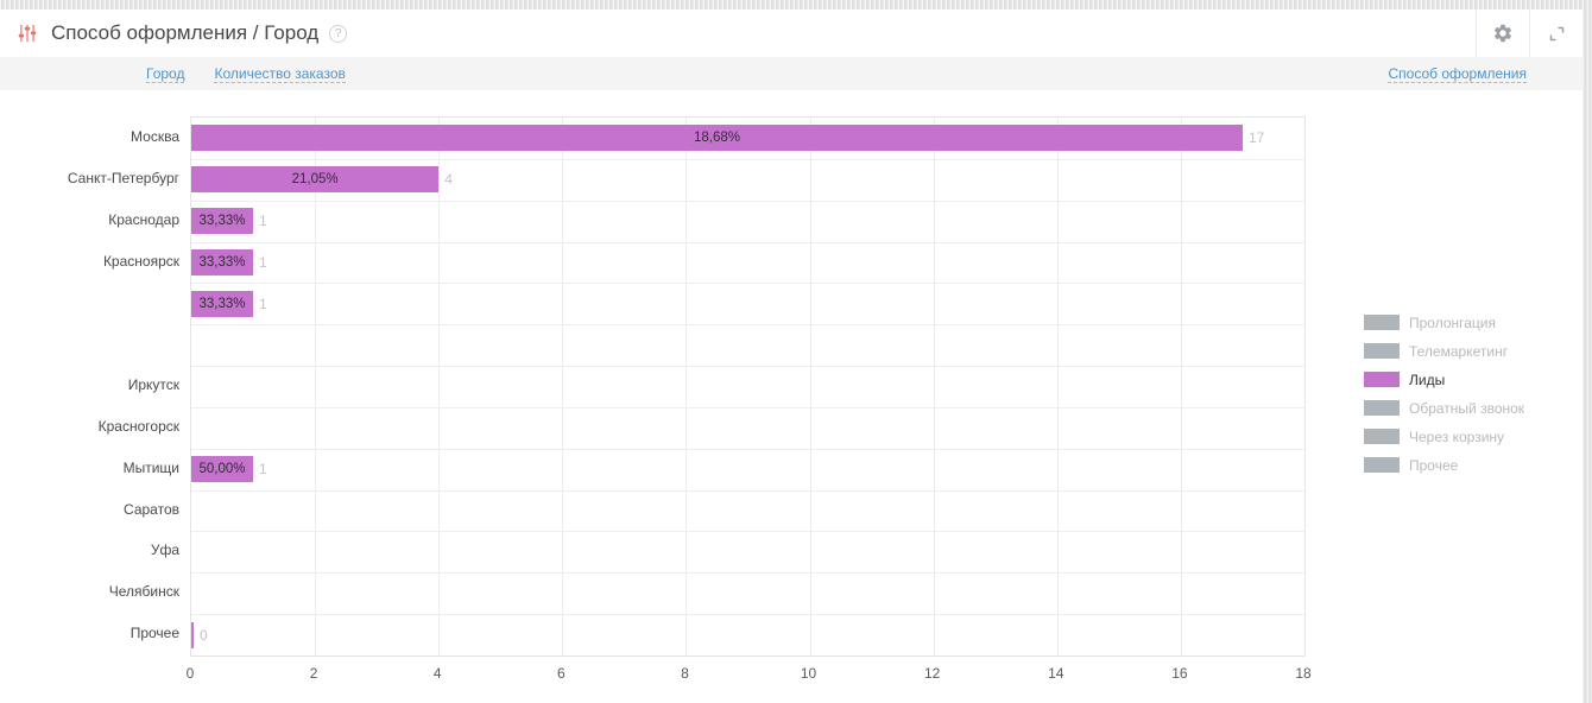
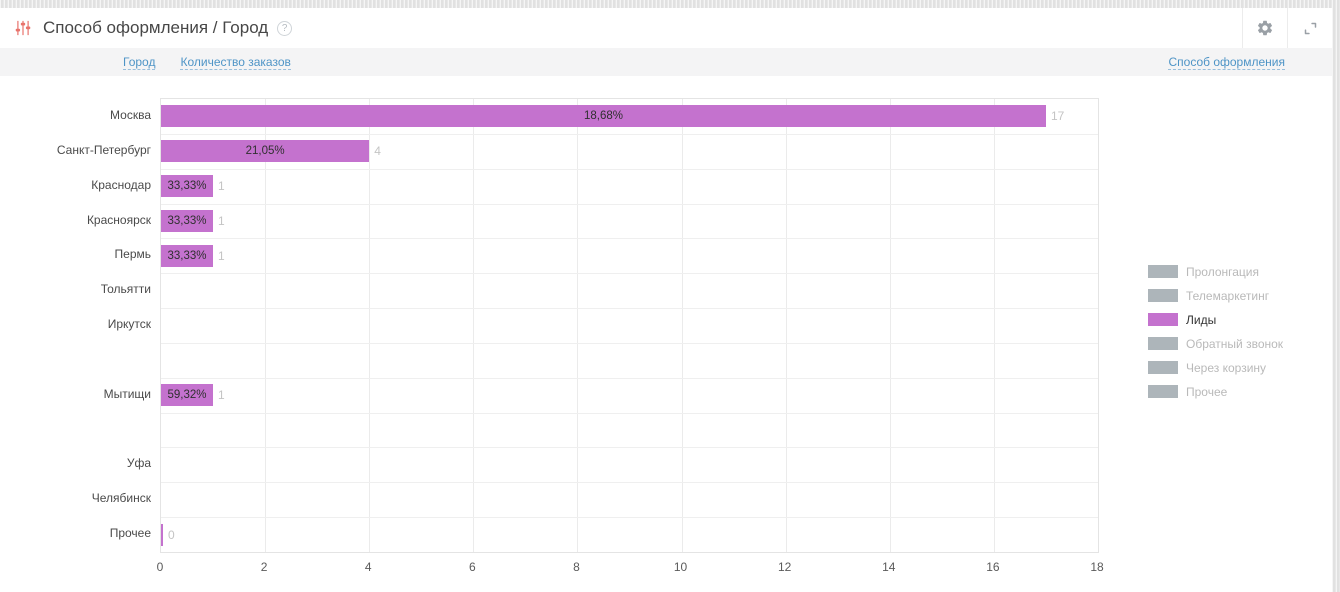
  Способ оформления / Город
  ?
  Город
  Количество заказов
  Способ оформления
  Москва
  Санкт-Петербург
  Краснодар
  Красноярск
+ Пермь
+ Тольятти
  Иркутск
- Красногорск
  Мытищи
- Саратов
  Уфа
  Челябинск
  Прочее
  18,68%
  17
  21,05%
  4
  33,33%
  1
  33,33%
  1
  33,33%
  1
- 50,00%
+ 59,32%
  1
  0
  0
  2
  4
  6
  8
  10
  12
  14
  16
  18
  Пролонгация
  Телемаркетинг
  Лиды
  Обратный звонок
  Через корзину
  Прочее
